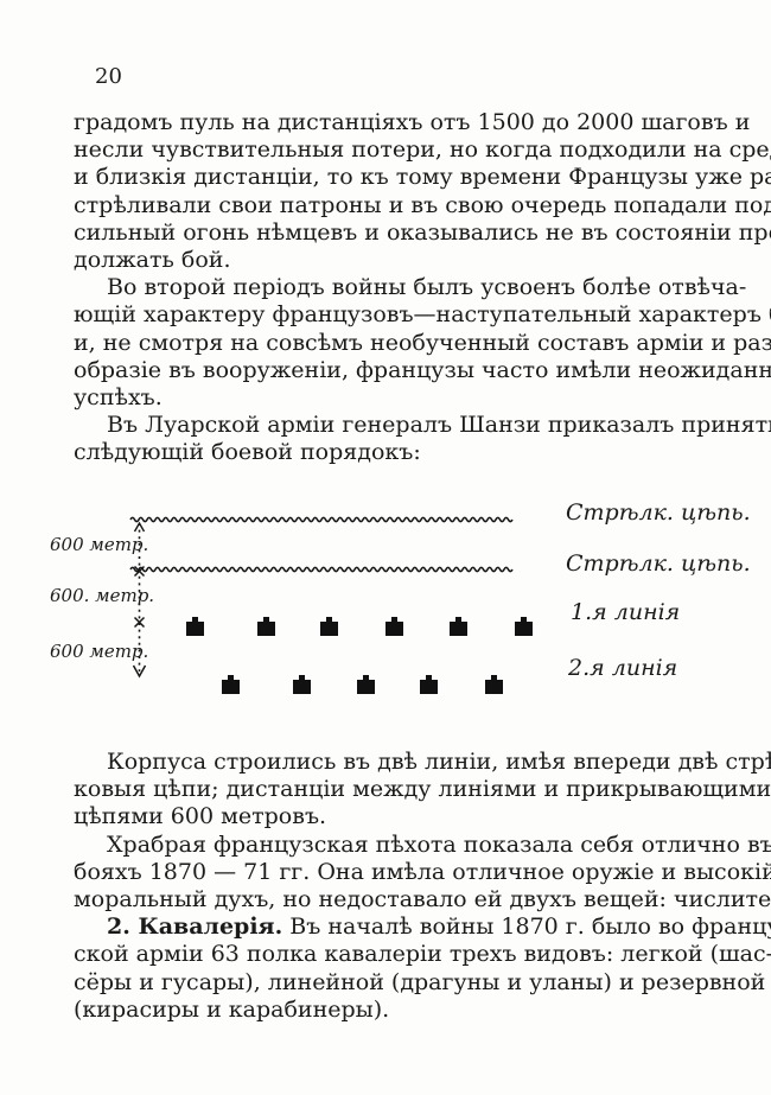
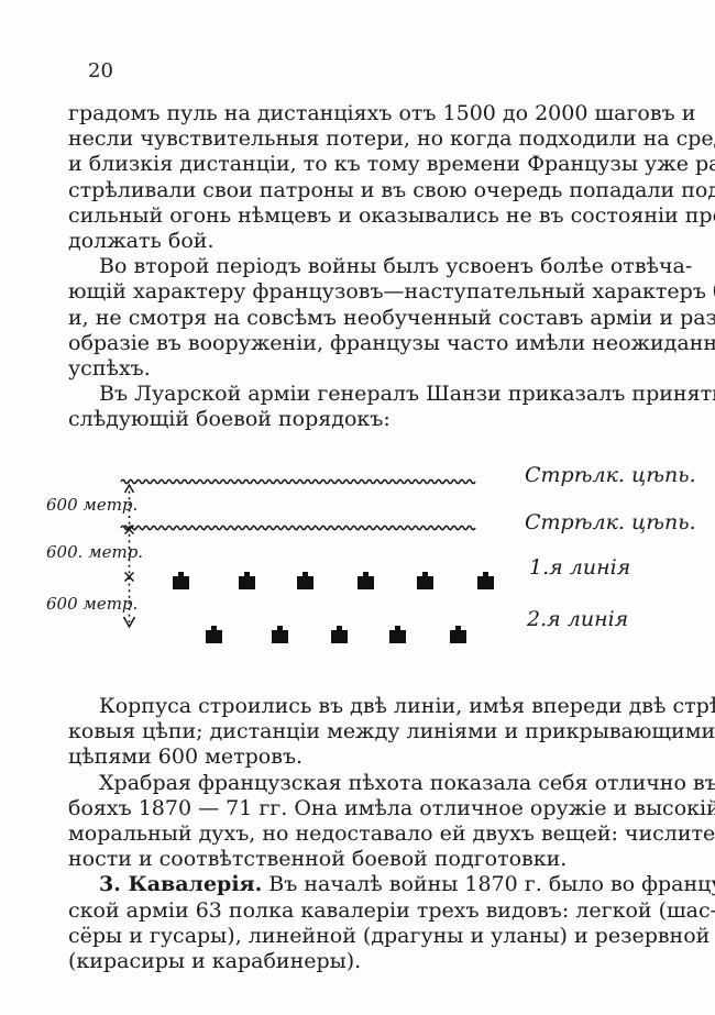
  20
  градомъ пуль на дистанціяхъ отъ 1500 до 2000 шагов
  несли чувствительныя потери, но когда подходили н
  и близкія дистанціи, то къ тому времени Французы у
  стрѣливали свои патроны и въ свою очередь попадал
  сильный огонь нѣмцевъ и оказывались не въ состоян
  должать бой.
  Во второй періодъ войны былъ усвоенъ болѣе отвѣча-
  ющій характеру французовъ—наступательный харак
  и, не смотря на совсѣмъ необученный составъ арміи
  образіе въ вооруженіи, французы часто имѣли неожи
  успѣхъ.
  Въ Луарской арміи генералъ Шанзи приказалъ прин
  слѣдующій боевой порядокъ:
  600 метр.
  600. метр.
  600 метр.
  Стрѣлк. цѣпь.
  Стрѣлк. цѣпь.
  1.я линія
  2.я линія
  Корпуса строились въ двѣ линіи, имѣя впереди двѣ стр
  ковыя цѣпи; дистанціи между линіями и прикрывающими
  цѣпями 600 метровъ.
  Храбрая французская пѣхота показала себя отлично въ
  бояхъ 1870 — 71 гг. Она имѣла отличное оружіе и высокій
  моральный духъ, но недоставало ей двухъ вещей: числите
+ ности и соотвѣтственной боевой подготовки.
- 2. Кавалерія. Въ началѣ войны 1870 г. было во франц
+ 3. Кавалерія. Въ началѣ войны 1870 г. было во франц
  ской арміи 63 полка кавалеріи трехъ видовъ: легкой (шас-
  сёры и гусары), линейной (драгуны и уланы) и резервной
  (кирасиры и карабинеры).
